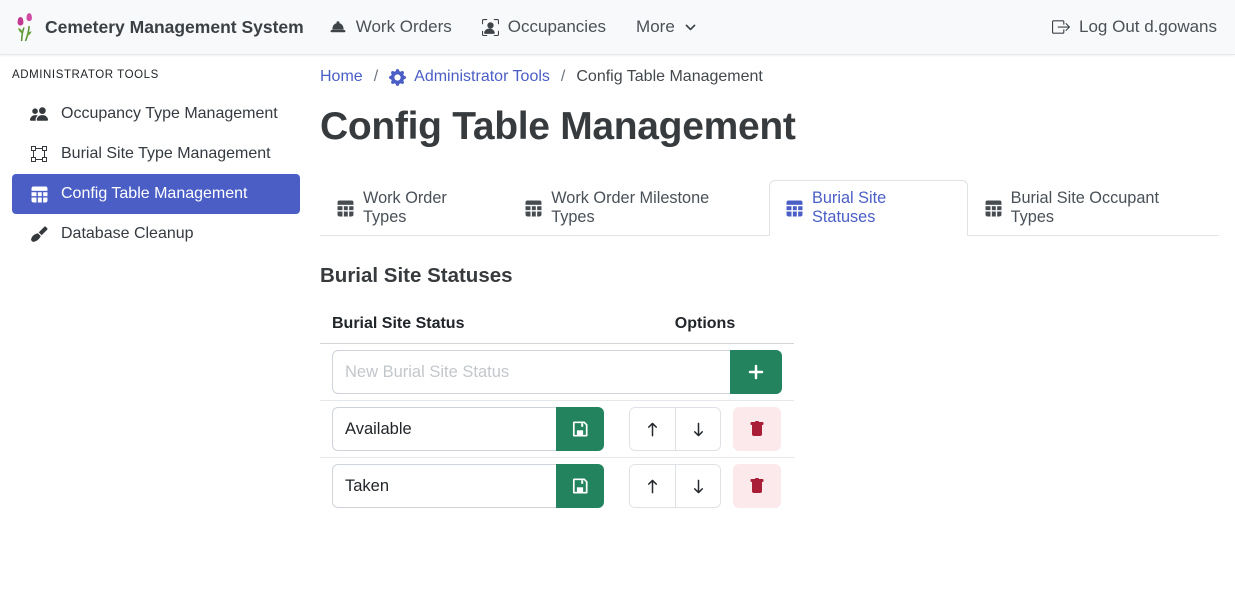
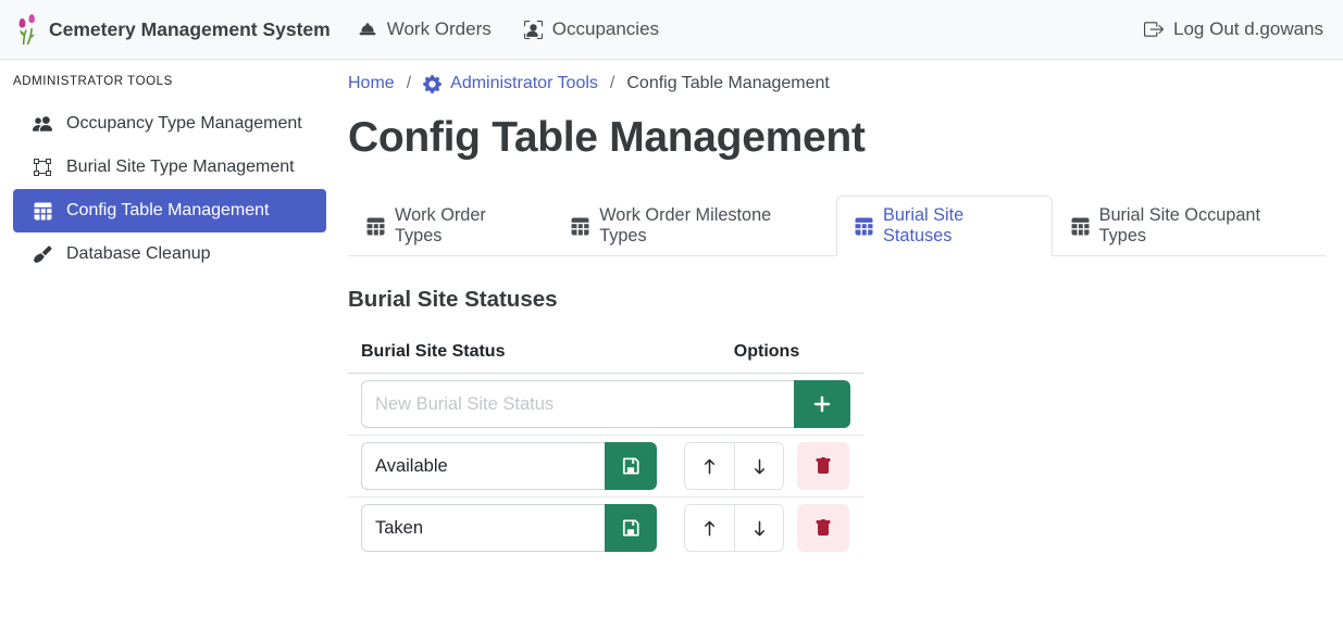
  Cemetery Management System
  Work Orders
  Occupancies
- More
  Log Out d.gowans
  ADMINISTRATOR TOOLS
  Occupancy Type Management
  Burial Site Type Management
  Config Table Management
  Database Cleanup
  Home
  /
  Administrator Tools
  /
  Config Table Management
  Config Table Management
  Work Order Types
  Work Order Milestone Types
  Burial Site Statuses
  Burial Site Occupant Types
  Burial Site Statuses
  Burial Site Status	Options
  New Burial Site Status
  Available
  Taken
